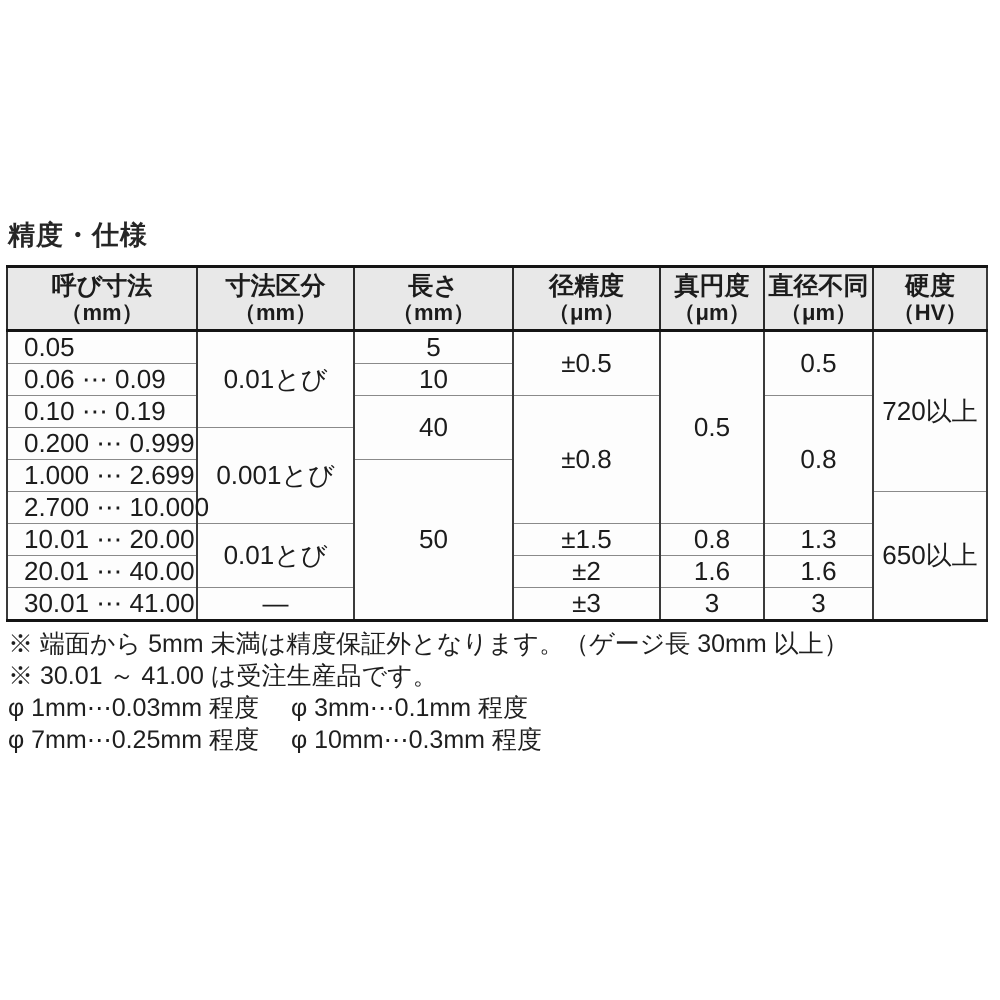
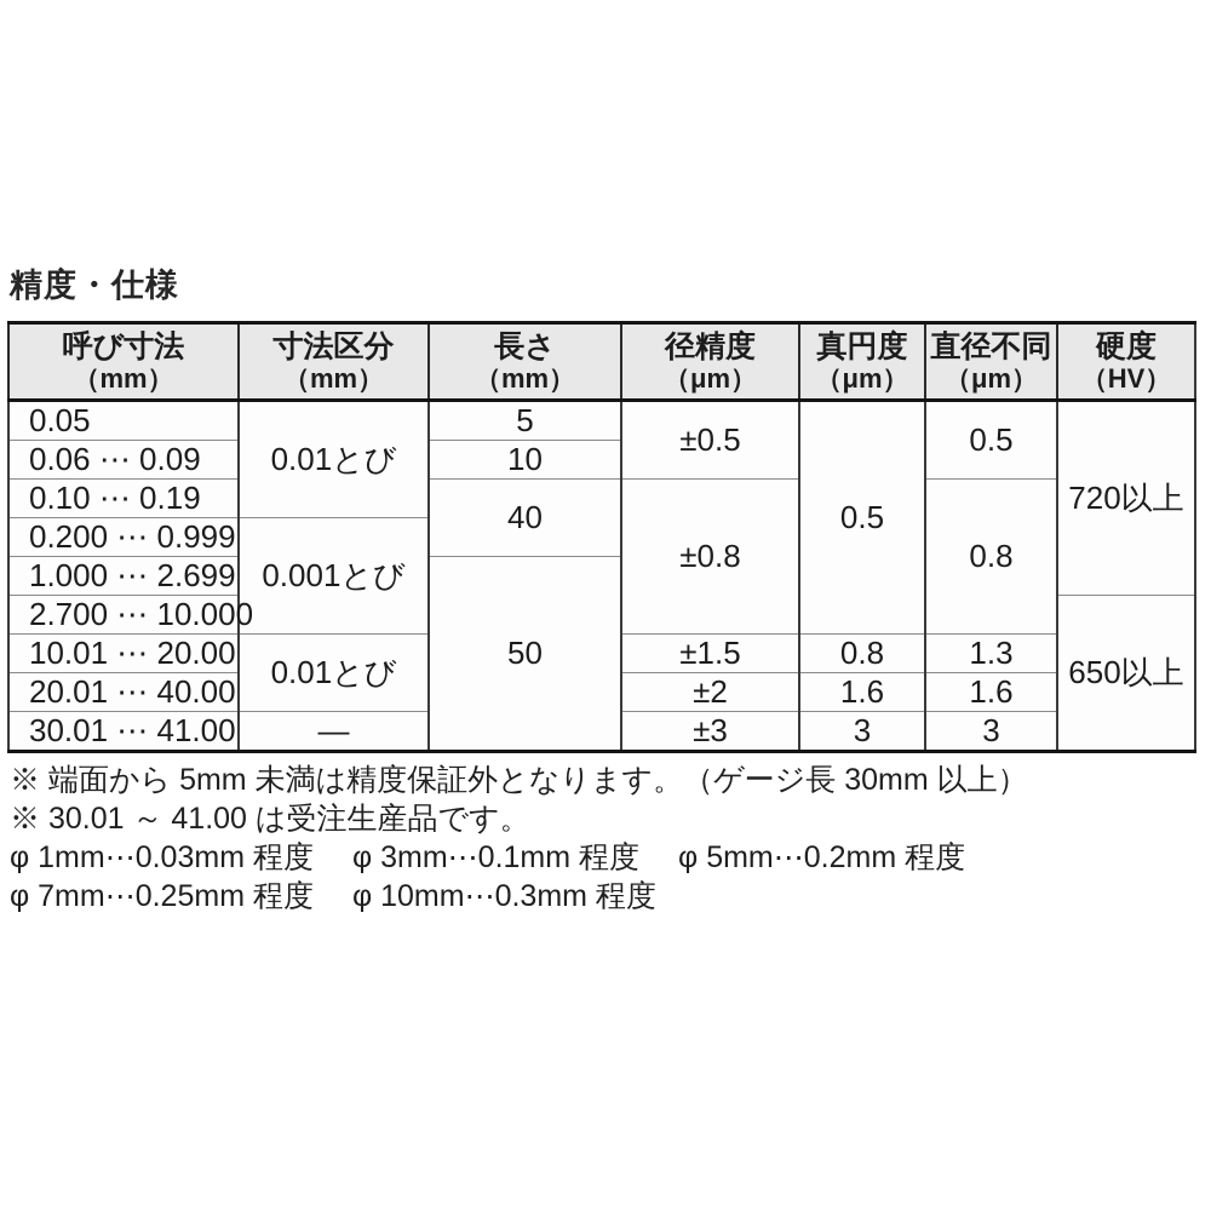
  精度・仕様
  呼び寸法（mm）	寸法区分（mm）	長さ（mm）	径精度（μm）	真円度（μm）	直径不同（μm）	硬度（HV）
  0.05	0.01とび	5	±0.5	0.5	0.5	720以上
  0.06 ⋯ 0.09	10
  0.10 ⋯ 0.19	40	±0.8	0.8
  0.200 ⋯ 0.999	0.001とび
  1.000 ⋯ 2.699	50
  2.700 ⋯ 10.000	650以上
  10.01 ⋯ 20.00	0.01とび	±1.5	0.8	1.3
  20.01 ⋯ 40.00	±2	1.6	1.6
  30.01 ⋯ 41.00	—	±3	3	3
  ※ 端面から 5mm 未満は精度保証外となります。（ゲージ長 30mm 以上）
  ※ 30.01 ～ 41.00 は受注生産品です。
  φ 1mm⋯0.03mm 程度
  φ 3mm⋯0.1mm 程度
+ φ 5mm⋯0.2mm 程度
  φ 7mm⋯0.25mm 程度
  φ 10mm⋯0.3mm 程度
